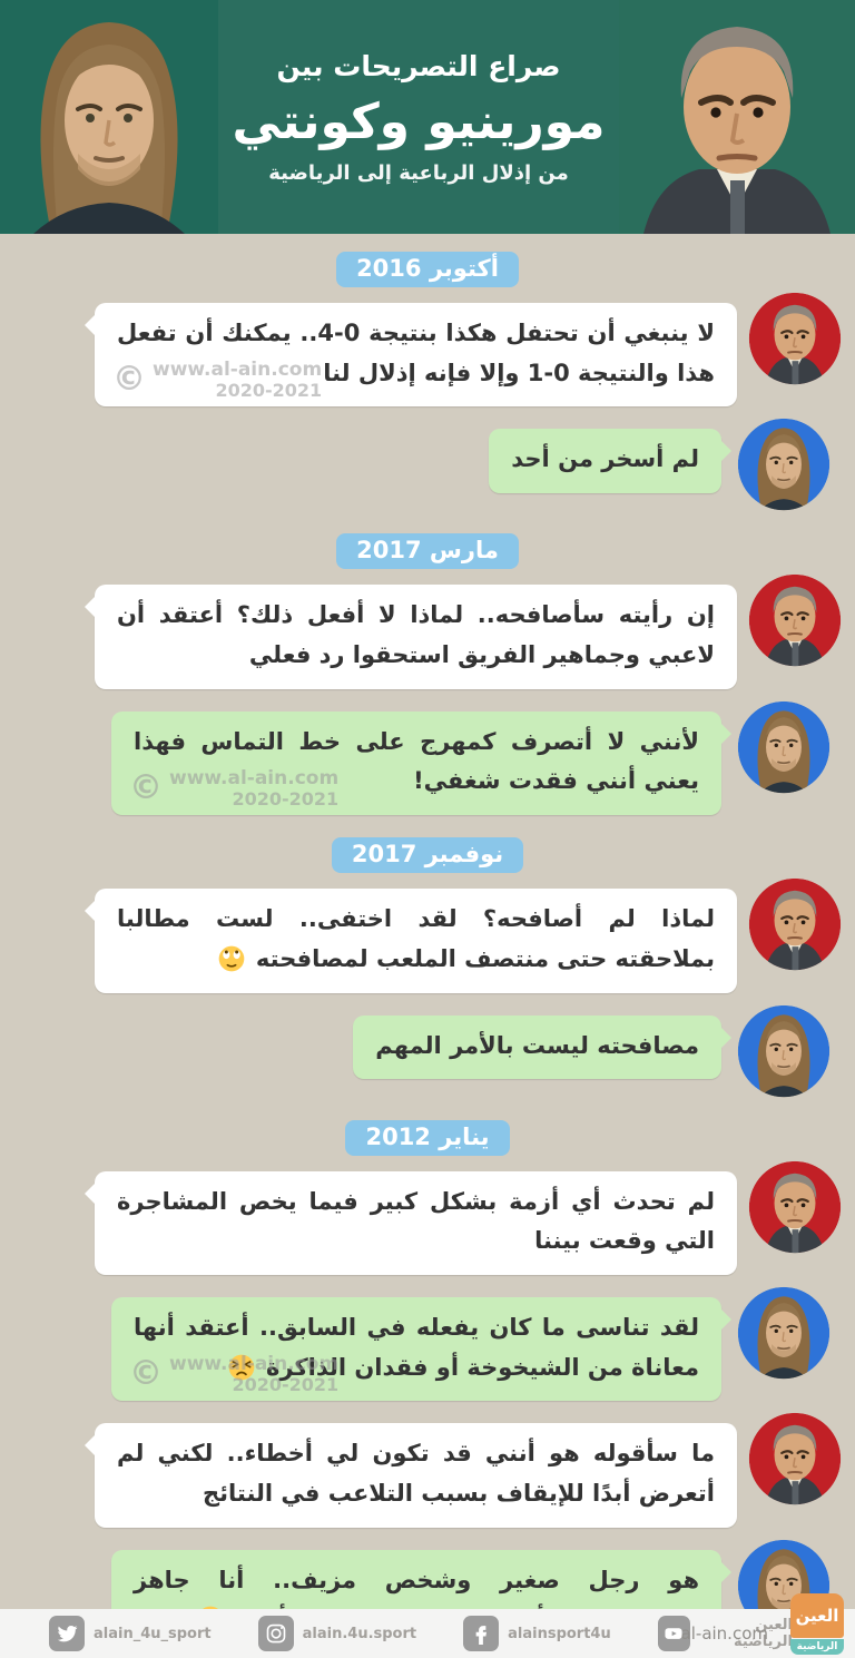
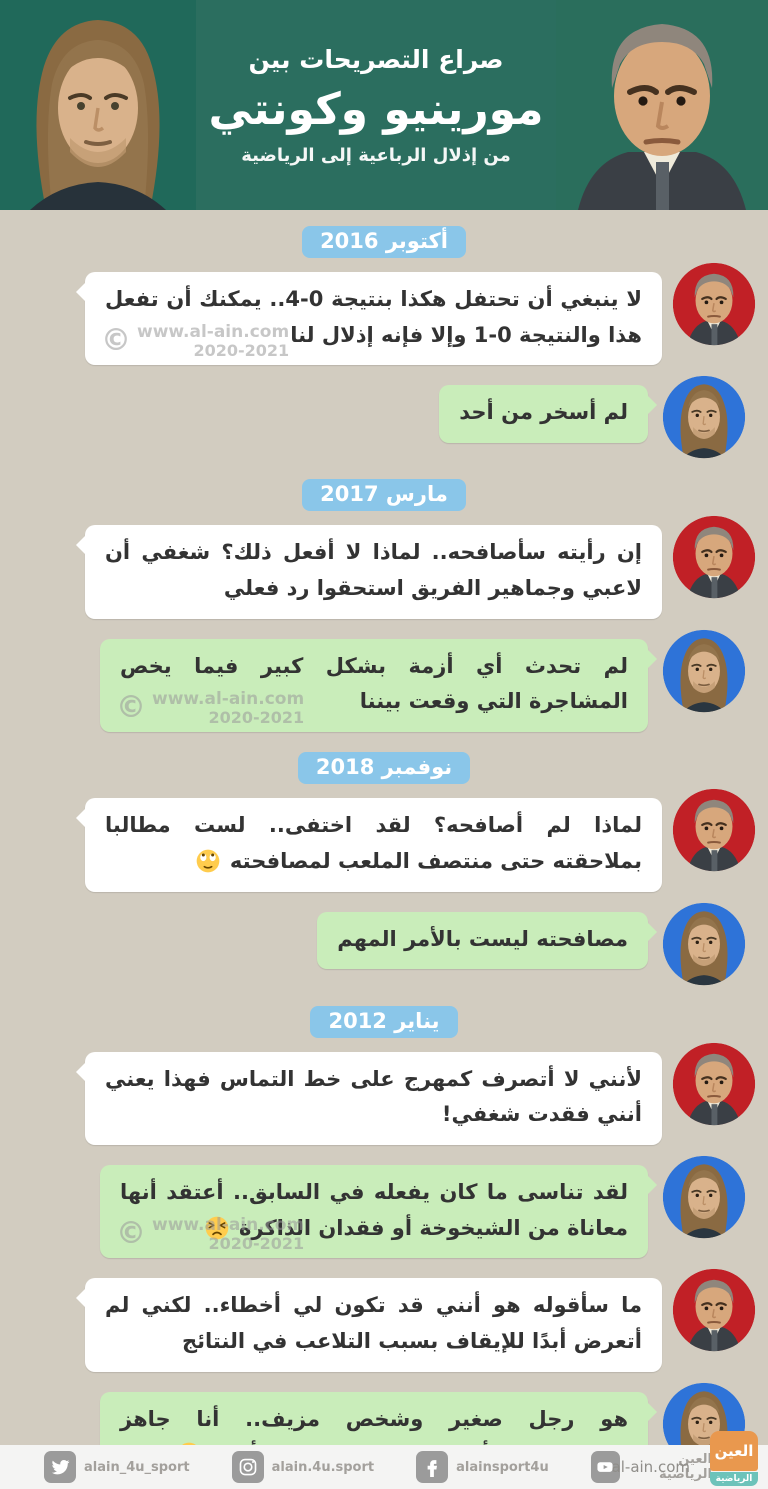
  صراع التصريحات بين
  مورينيو وكونتي
  من إذلال الرباعية إلى الرياضية
  أكتوبر 2016
  لا ينبغي أن تحتفل هكذا بنتيجة 0-4.. يمكنك أن تفعل هذا والنتيجة 0-1 وإلا فإنه إذلال لنا
  ©
  www.al-ain.com
  2020-2021
  لم أسخر من أحد
  مارس 2017
- إن رأيته سأصافحه.. لماذا لا أفعل ذلك؟ أعتقد أن لاعبي وجماهير الفريق استحقوا رد فعلي
+ إن رأيته سأصافحه.. لماذا لا أفعل ذلك؟ شغفي أن لاعبي وجماهير الفريق استحقوا رد فعلي
- لأنني لا أتصرف كمهرج على خط التماس فهذا يعني أنني فقدت شغفي!
+ لم تحدث أي أزمة بشكل كبير فيما يخص المشاجرة التي وقعت بيننا
  ©
  www.al-ain.com
  2020-2021
- نوفمبر 2017
+ نوفمبر 2018
  لماذا لم أصافحه؟ لقد اختفى.. لست مطالبا بملاحقته حتى منتصف الملعب لمصافحته
  مصافحته ليست بالأمر المهم
  يناير 2012
- لم تحدث أي أزمة بشكل كبير فيما يخص المشاجرة التي وقعت بيننا
+ لأنني لا أتصرف كمهرج على خط التماس فهذا يعني أنني فقدت شغفي!
  لقد تناسى ما كان يفعله في السابق.. أعتقد أنها معاناة من الشيخوخة أو فقدان الذاكرة
  ©
  www.al-ain.com
  2020-2021
  ما سأقوله هو أنني قد تكون لي أخطاء.. لكني لم أتعرض أبدًا للإيقاف بسبب التلاعب في النتائج
  alain_4u_sport
  alain.4u.sport
  alainsport4u
  لعينلرياضية
  al-ain.com
  العين
  الرياضية
